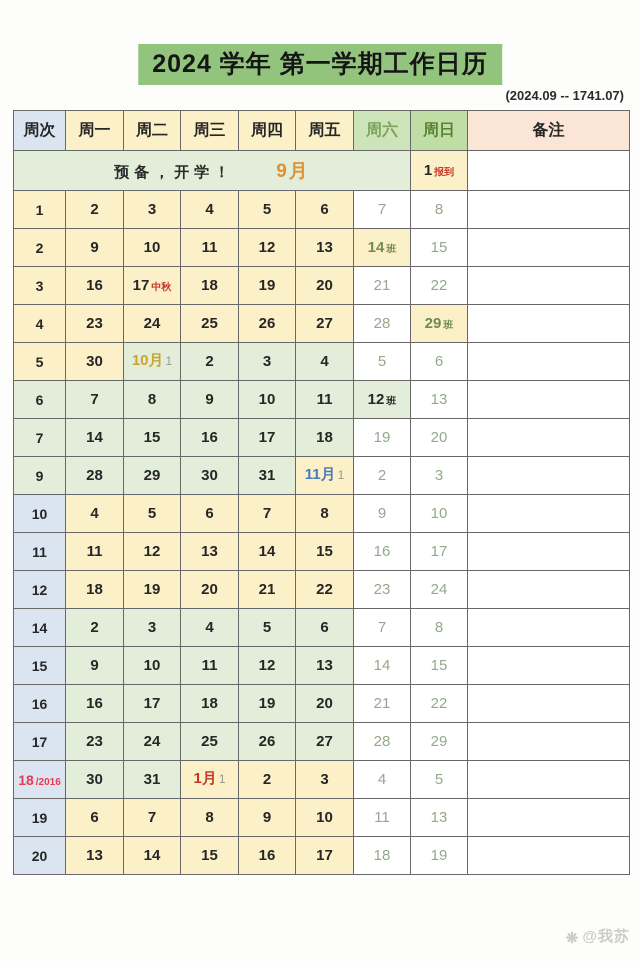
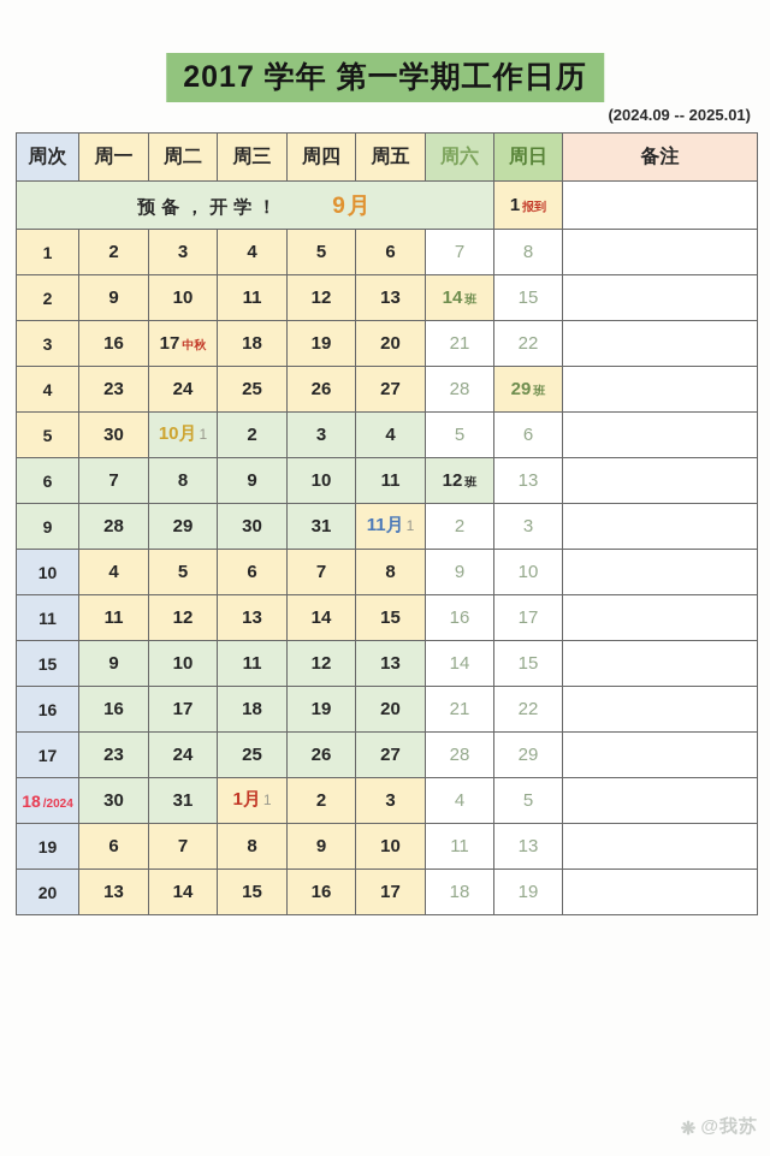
- 2024 学年 第一学期工作日历
+ 2017 学年 第一学期工作日历
- (2024.09 -- 1741.07)
+ (2024.09 -- 2025.01)
  周次	周一	周二	周三	周四	周五	周六	周日	备注
  预备，开学！ 9月	1 报到
  1	2	3	4	5	6	7	8
  2	9	10	11	12	13	14 班	15
  3	16	17 中秋	18	19	20	21	22
  4	23	24	25	26	27	28	29 班
  5	30	10月 1	2	3	4	5	6
  6	7	8	9	10	11	12 班	13
- 7	14	15	16	17	18	19	20
  9	28	29	30	31	11月 1	2	3
  10	4	5	6	7	8	9	10
  11	11	12	13	14	15	16	17
- 12	18	19	20	21	22	23	24
- 14	2	3	4	5	6	7	8
  15	9	10	11	12	13	14	15
  16	16	17	18	19	20	21	22
  17	23	24	25	26	27	28	29
- 18 /2016	30	31	1月 1	2	3	4	5
+ 18 /2024	30	31	1月 1	2	3	4	5
  19	6	7	8	9	10	11	13
  20	13	14	15	16	17	18	19
  ❋
  @我苏
